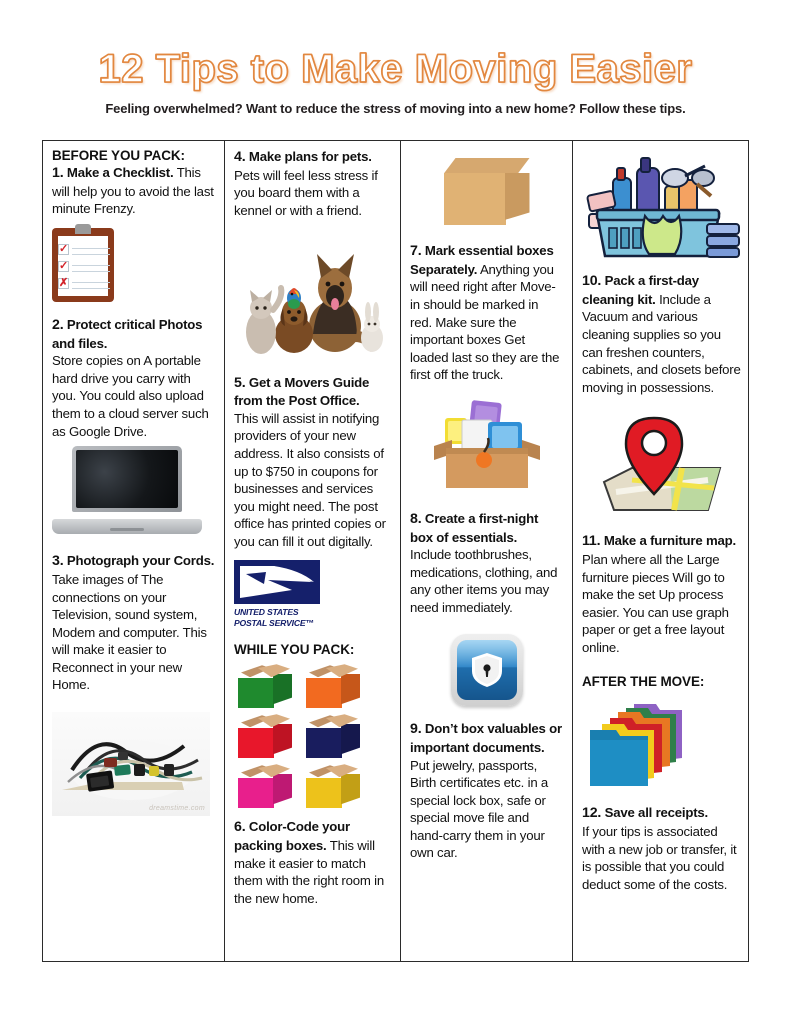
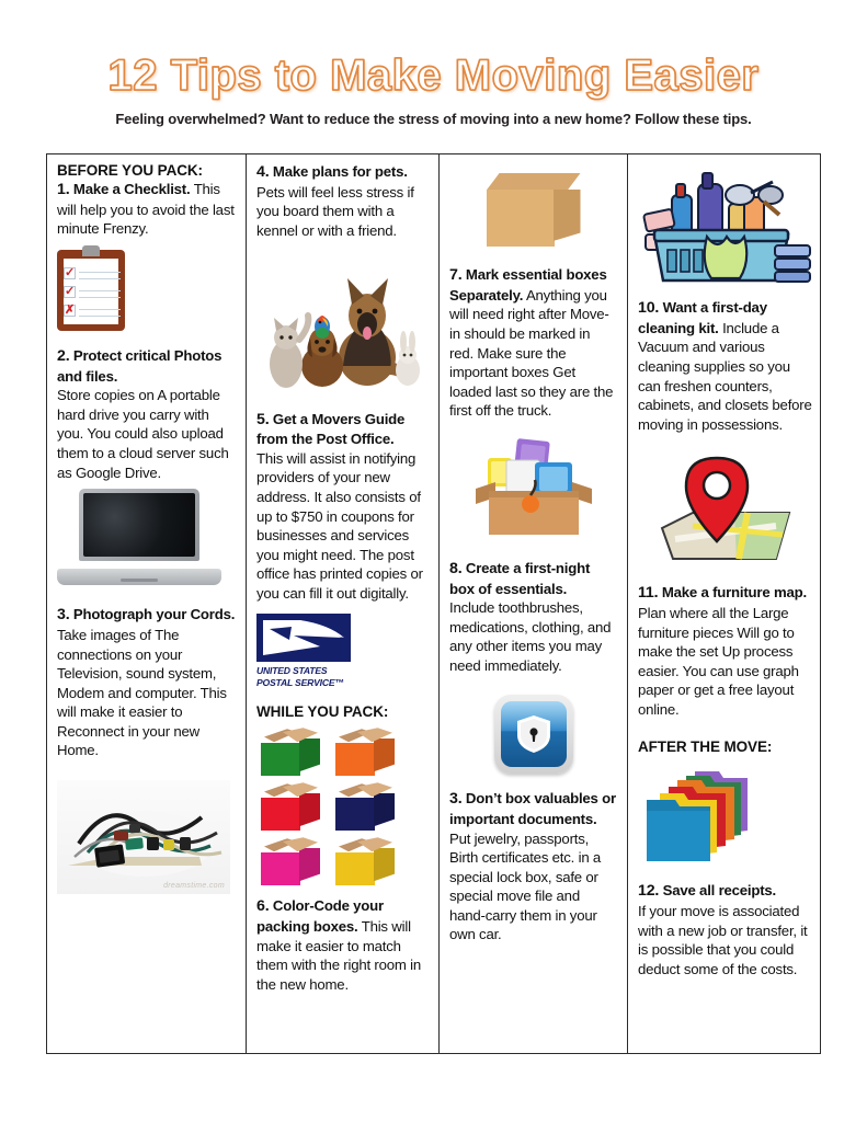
  12 Tips to Make Moving Easier
  Feeling overwhelmed? Want to reduce the stress of moving into a new home? Follow these tips.
  BEFORE YOU PACK:
  1. Make a Checklist. This will help you to avoid the last minute Frenzy.
  ✓
  ✓
  ✗
  2. Protect critical Photos and files.
  Store copies on A portable hard drive you carry with you. You could also upload them to a cloud server such as Google Drive.
  3. Photograph your Cords. Take images of The connections on your Television, sound system, Modem and computer. This will make it easier to Reconnect in your new Home.
  4. Make plans for pets.
  Pets will feel less stress if you board them with a kennel or with a friend.
  5. Get a Movers Guide from the Post Office.
  This will assist in notifying providers of your new address. It also consists of up to $750 in coupons for businesses and services you might need. The post office has printed copies or you can fill it out digitally.
  UNITED STATES
  POSTAL SERVICE™
  WHILE YOU PACK:
  6. Color-Code your packing boxes. This will make it easier to match them with the right room in the new home.
  7. Mark essential boxes Separately. Anything you will need right after Move-in should be marked in red. Make sure the important boxes Get loaded last so they are the first off the truck.
  8. Create a first-night box of essentials.
  Include toothbrushes, medications, clothing, and any other items you may need immediately.
- 9. Don’t box valuables or important documents.
+ 3. Don’t box valuables or important documents.
  Put jewelry, passports, Birth certificates etc. in a special lock box, safe or special move file and hand-carry them in your own car.
- 10. Pack a first-day cleaning kit. Include a Vacuum and various cleaning supplies so you can freshen counters, cabinets, and closets before moving in possessions.
+ 10. Want a first-day cleaning kit. Include a Vacuum and various cleaning supplies so you can freshen counters, cabinets, and closets before moving in possessions.
  11. Make a furniture map. Plan where all the Large furniture pieces Will go to make the set Up process easier. You can use graph paper or get a free layout online.
  AFTER THE MOVE:
  12. Save all receipts.
- If your tips is associated with a new job or transfer, it is possible that you could deduct some of the costs.
+ If your move is associated with a new job or transfer, it is possible that you could deduct some of the costs.
